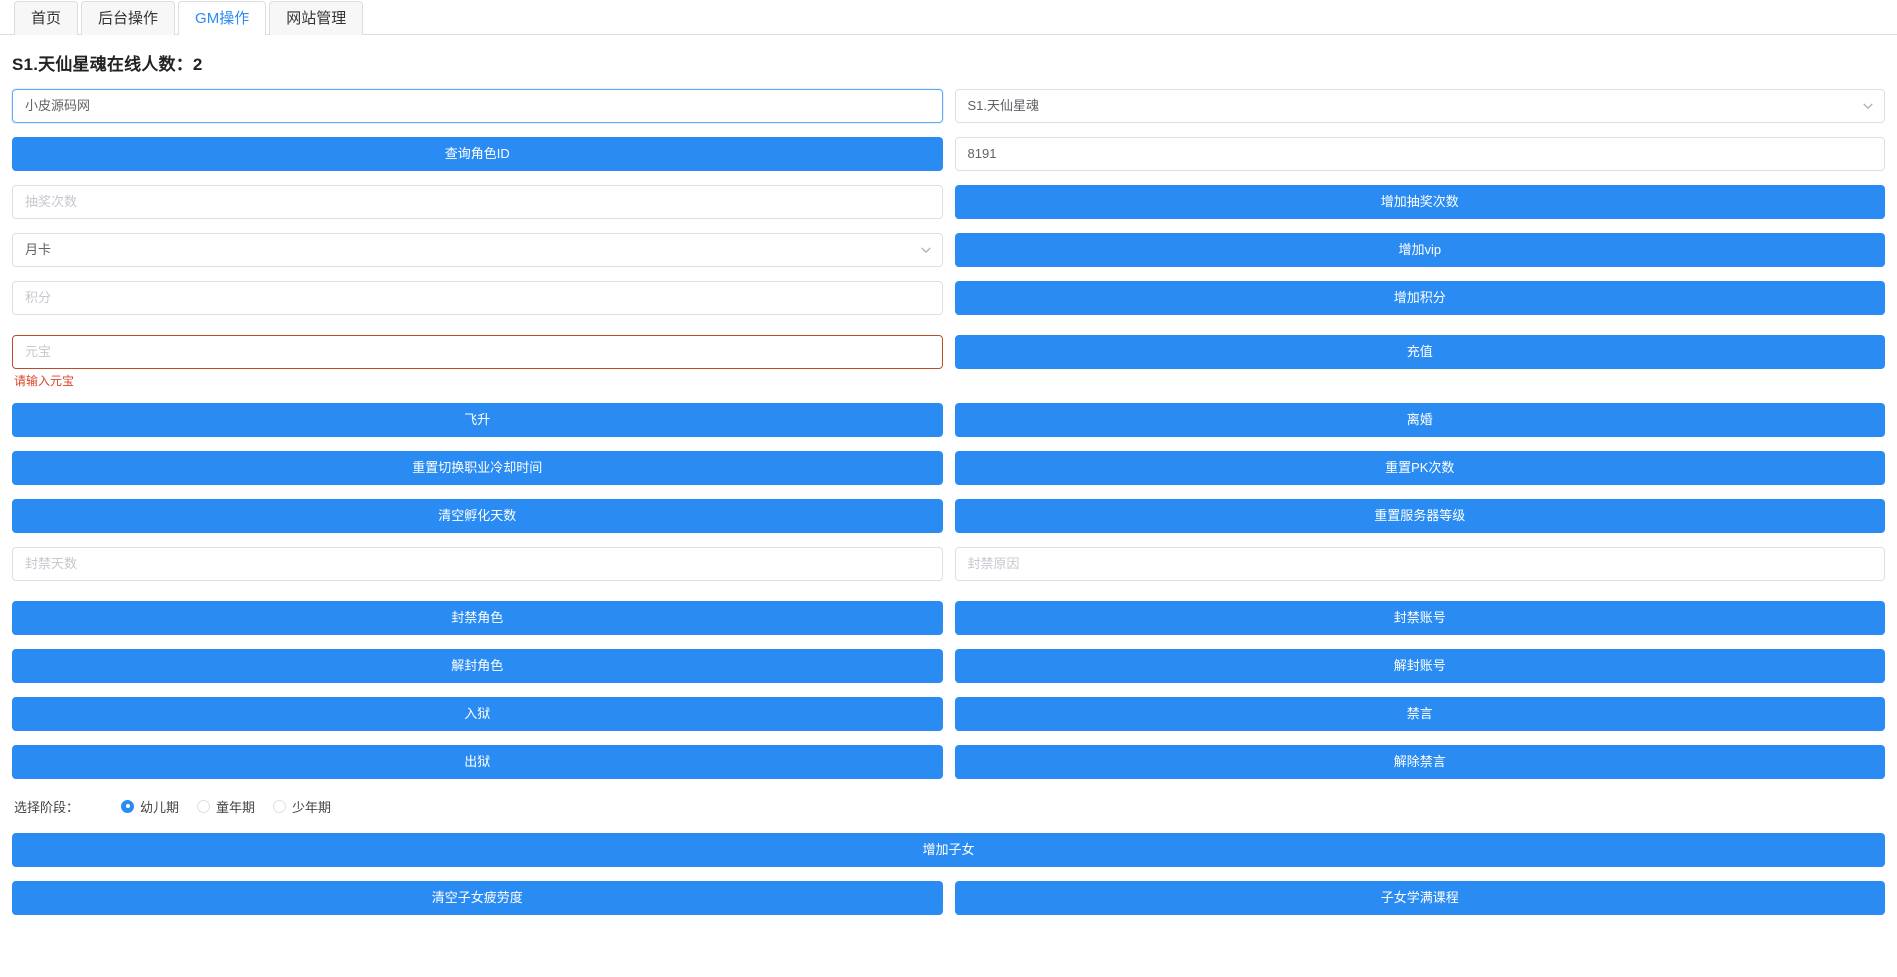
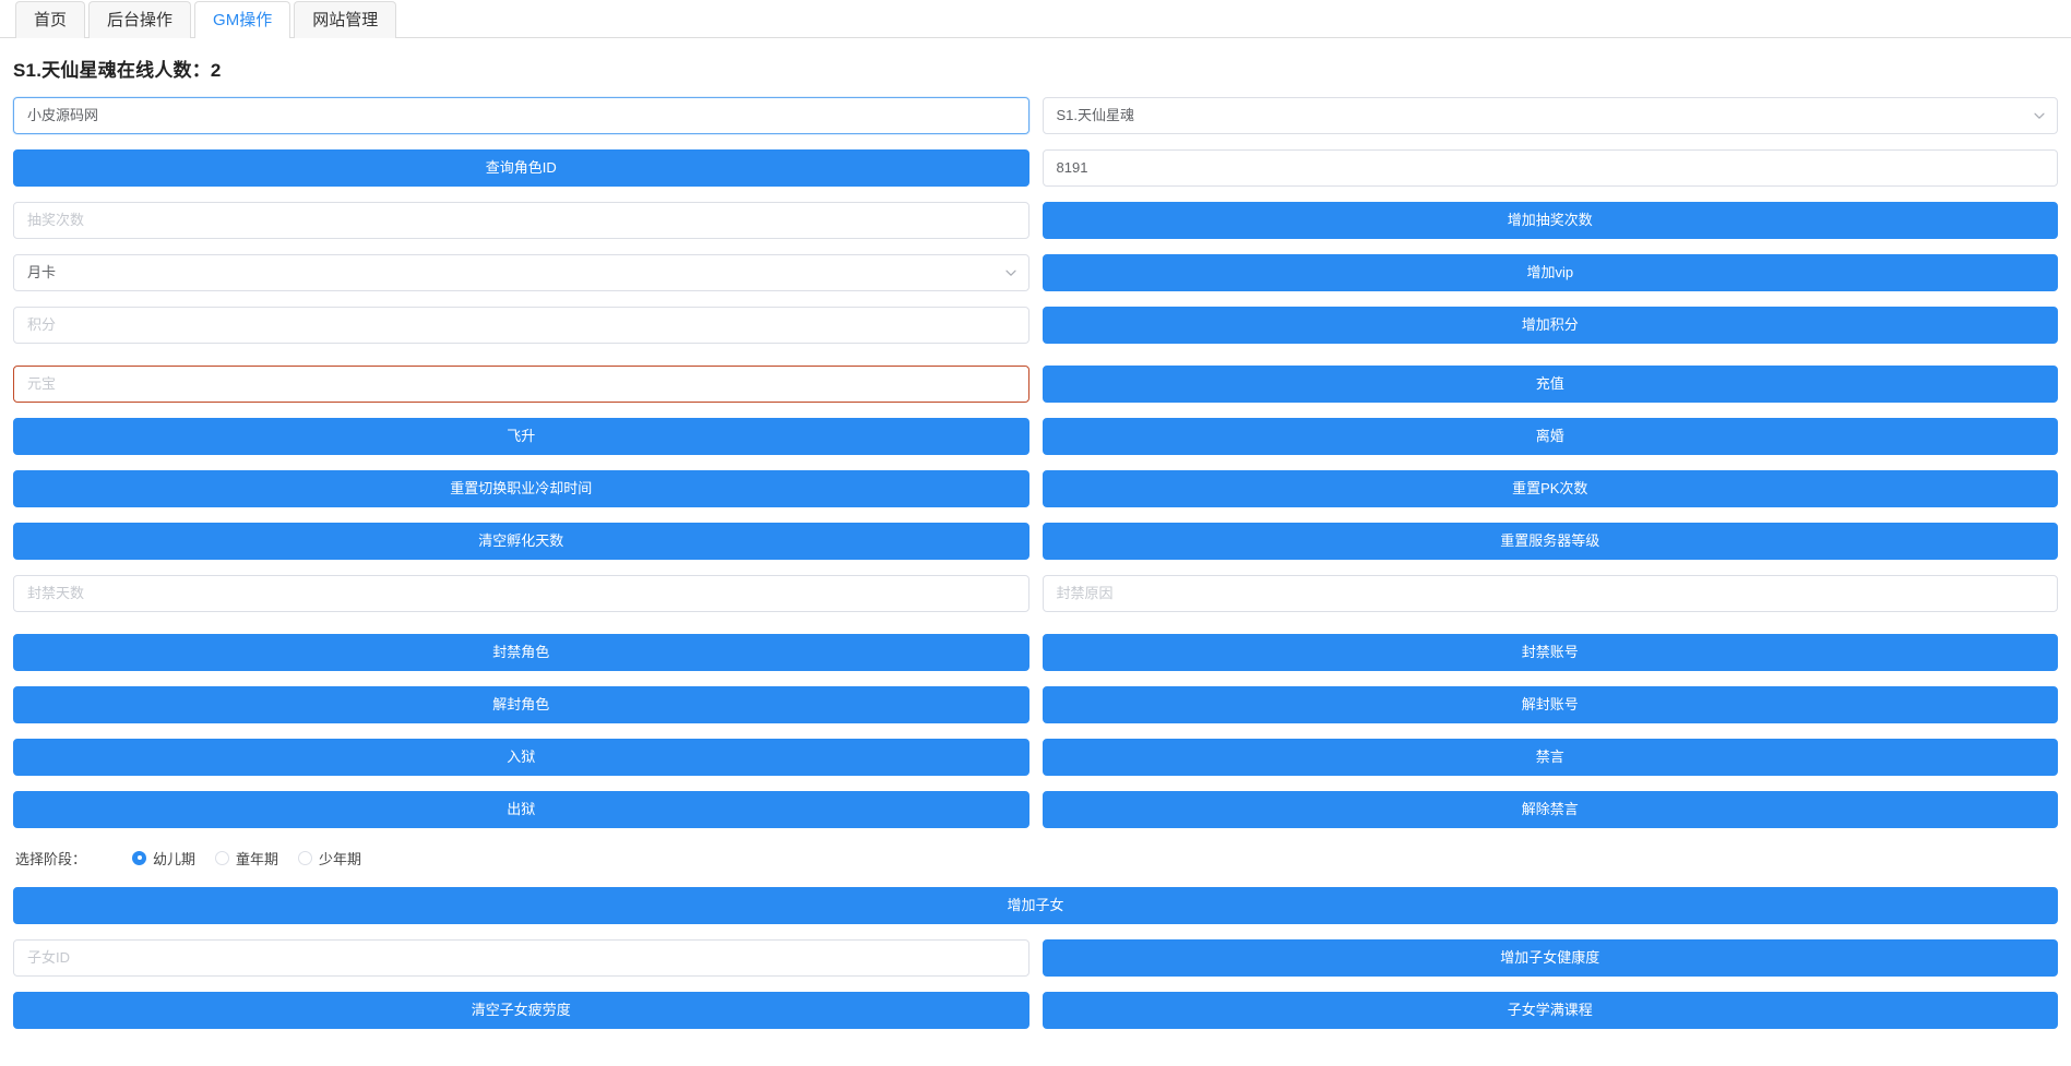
  首页
  后台操作
  GM操作
  网站管理
  S1.天仙星魂在线人数：2
  小皮源码网
  S1.天仙星魂
  查询角色ID
  8191
  抽奖次数
  增加抽奖次数
  月卡
  增加vip
  积分
  增加积分
  元宝
- 请输入元宝
  充值
  飞升
  离婚
  重置切换职业冷却时间
  重置PK次数
  清空孵化天数
  重置服务器等级
  封禁天数
  封禁原因
  封禁角色
  封禁账号
  解封角色
  解封账号
  入狱
  禁言
  出狱
  解除禁言
  选择阶段：
  幼儿期
  童年期
  少年期
  增加子女
+ 子女ID
+ 增加子女健康度
  清空子女疲劳度
  子女学满课程
